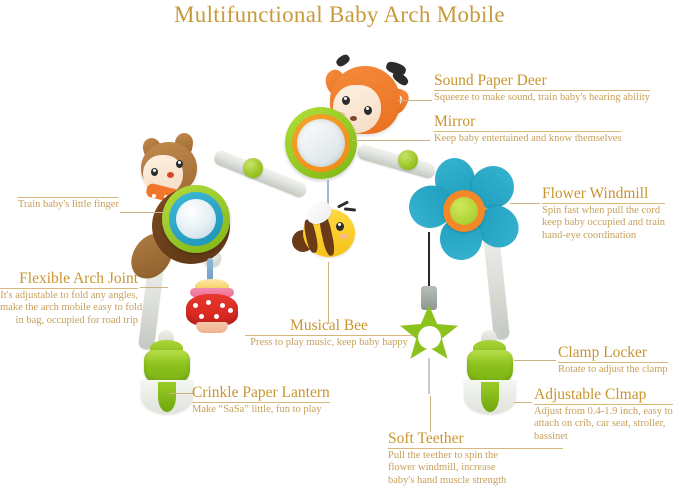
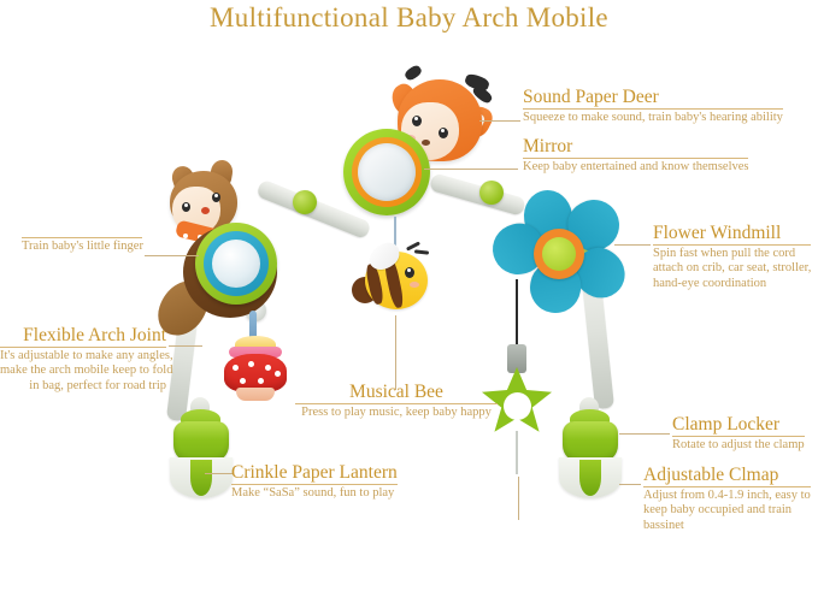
  Multifunctional Baby Arch Mobile
  Sound Paper Deer
  Squeeze to make sound, train baby's hearing ability
  Mirror
  Keep baby entertained and know themselves
  Flower Windmill
  Spin fast when pull the cord
- keep baby occupied and train
+ attach on crib, car seat, stroller,
  hand-eye coordination
  Clamp Locker
  Rotate to adjust the clamp
  Adjustable Clmap
  Adjust from 0.4-1.9 inch, easy to
- attach on crib, car seat, stroller,
+ keep baby occupied and train
  bassinet
  Train baby's little finger
  Flexible Arch Joint
- It's adjustable to fold any angles,
+ It's adjustable to make any angles,
- make the arch mobile easy to fold
+ make the arch mobile keep to fold
- in bag, occupied for road trip
+ in bag, perfect for road trip
  Crinkle Paper Lantern
- Make “SaSa” little, fun to play
+ Make “SaSa” sound, fun to play
  Musical Bee
  Press to play music, keep baby happy
- Soft Teether
- Pull the teether to spin the
- flower windmill, increase
- baby's hand muscle strength
